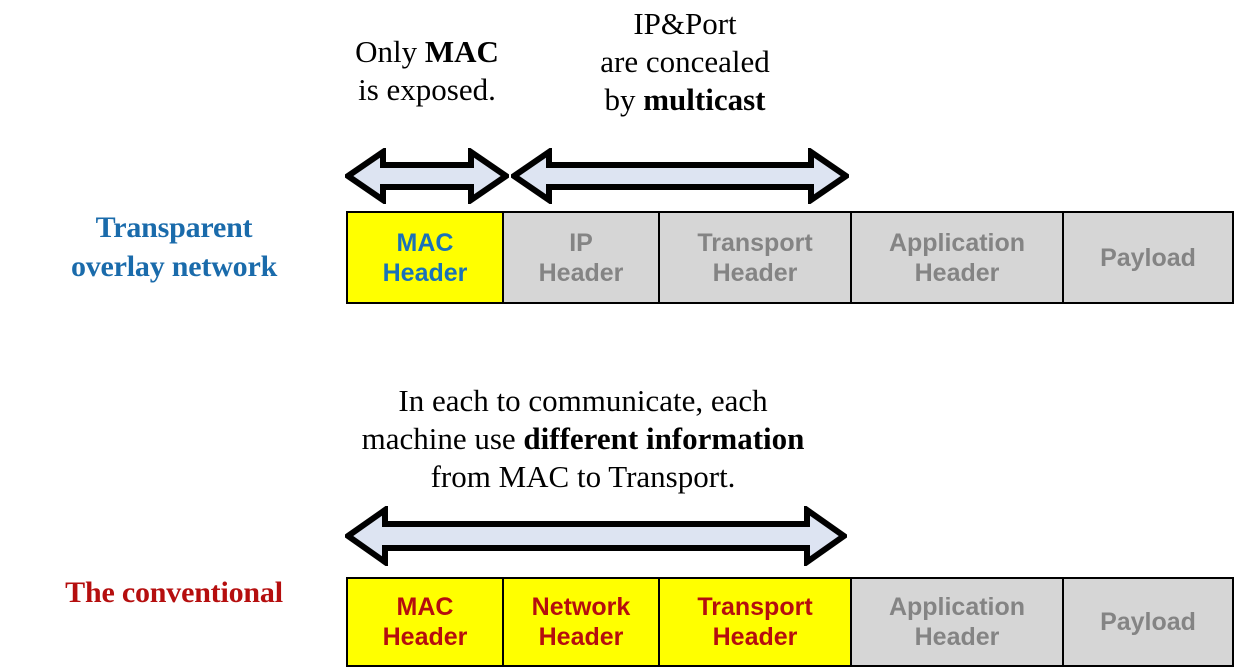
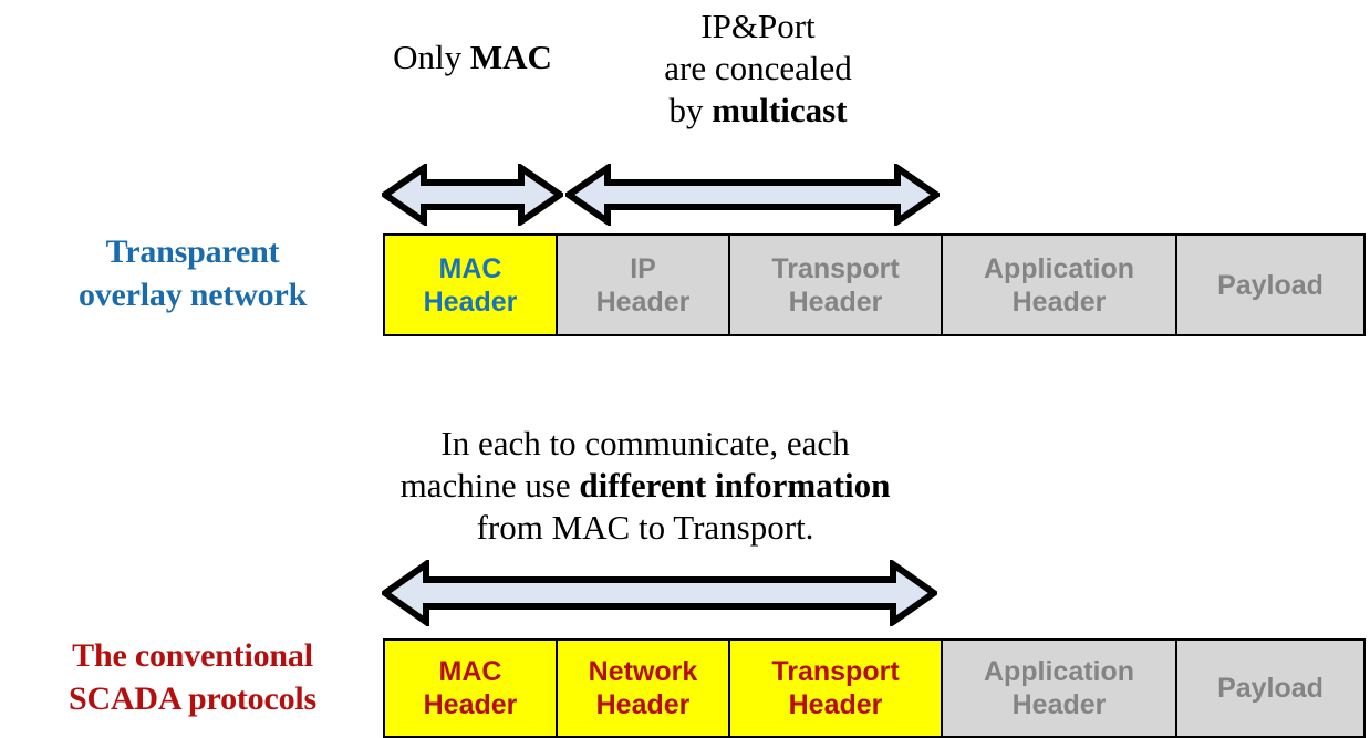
  Transparent
  overlay network
  Only MAC
- is exposed.
  IP&Port
  are concealed
  by multicast
  MAC
  Header
  IP
  Header
  Transport
  Header
  Application
  Header
  Payload
  In each to communicate, each
  machine use different information
  from MAC to Transport.
  The conventional
+ SCADA protocols
  MAC
  Header
  Network
  Header
  Transport
  Header
  Application
  Header
  Payload
